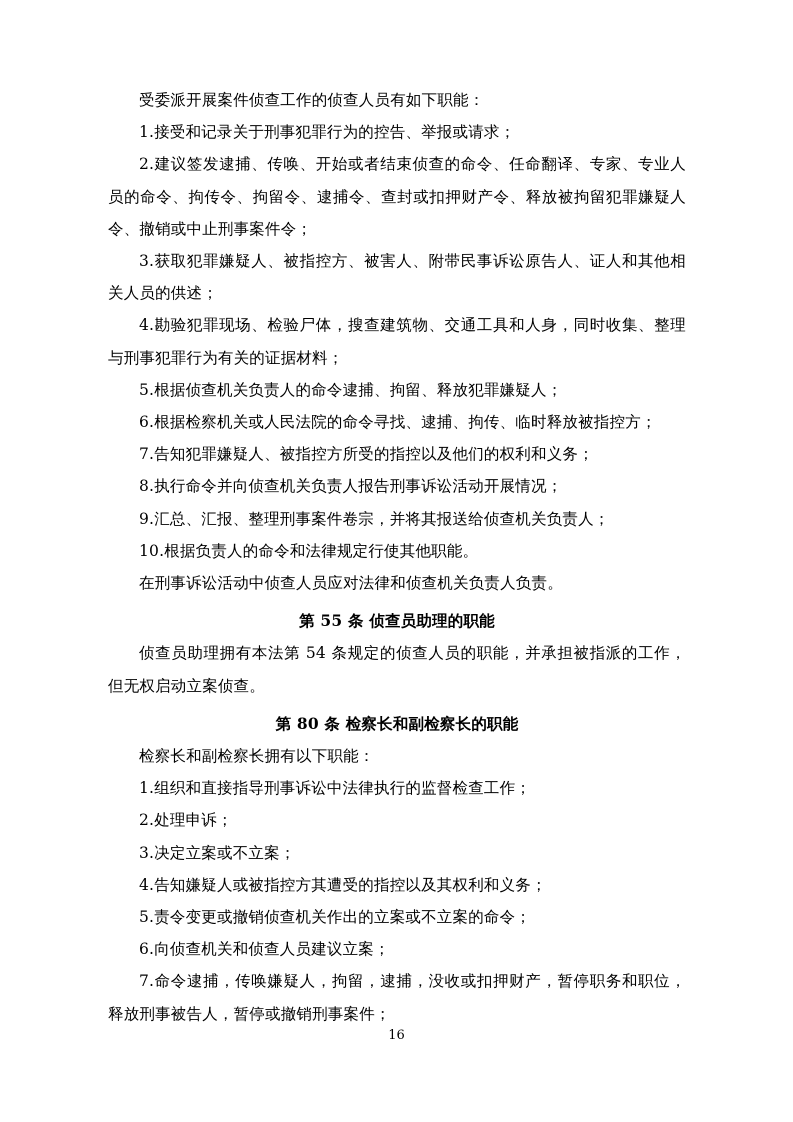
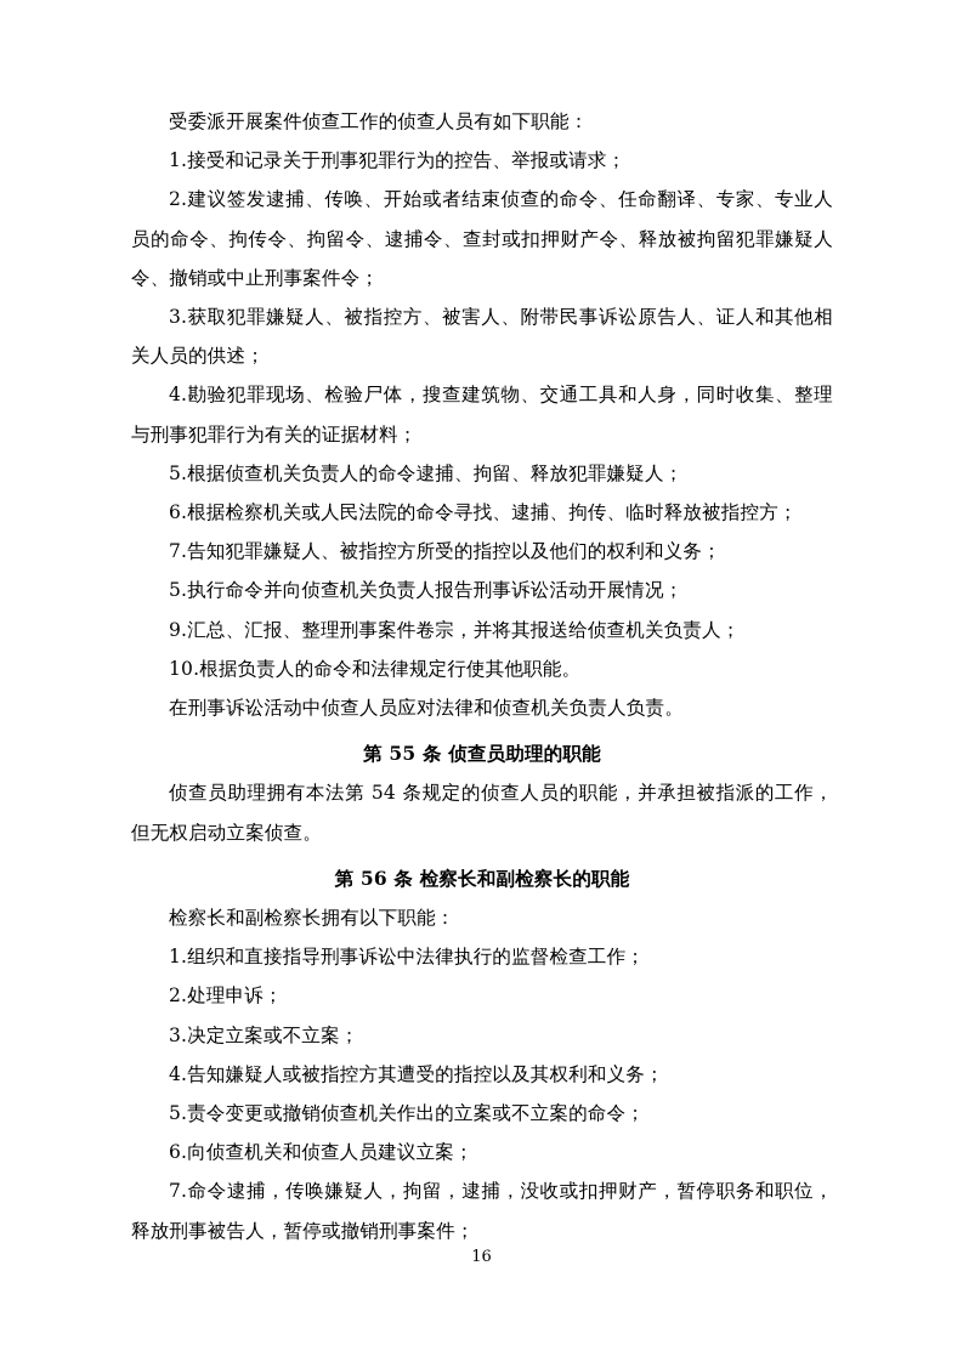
  受委派开展案件侦查工作的侦查人员有如下职能：
  1.接受和记录关于刑事犯罪行为的控告、举报或请求；
  2.建议签发逮捕、传唤、开始或者结束侦查的命令、任命翻译、专家、专业人员的命令、拘传令、拘留令、逮捕令、查封或扣押财产令、释放被拘留犯罪嫌疑人令、撤销或中止刑事案件令；
  3.获取犯罪嫌疑人、被指控方、被害人、附带民事诉讼原告人、证人和其他相关人员的供述；
  4.勘验犯罪现场、检验尸体，搜查建筑物、交通工具和人身，同时收集、整理与刑事犯罪行为有关的证据材料；
  5.根据侦查机关负责人的命令逮捕、拘留、释放犯罪嫌疑人；
  6.根据检察机关或人民法院的命令寻找、逮捕、拘传、临时释放被指控方；
  7.告知犯罪嫌疑人、被指控方所受的指控以及他们的权利和义务；
- 8.执行命令并向侦查机关负责人报告刑事诉讼活动开展情况；
+ 5.执行命令并向侦查机关负责人报告刑事诉讼活动开展情况；
  9.汇总、汇报、整理刑事案件卷宗，并将其报送给侦查机关负责人；
  10.根据负责人的命令和法律规定行使其他职能。
  在刑事诉讼活动中侦查人员应对法律和侦查机关负责人负责。
  第 55 条 侦查员助理的职能
  侦查员助理拥有本法第 54 条规定的侦查人员的职能，并承担被指派的工作，但无权启动立案侦查。
- 第 80 条 检察长和副检察长的职能
+ 第 56 条 检察长和副检察长的职能
  检察长和副检察长拥有以下职能：
  1.组织和直接指导刑事诉讼中法律执行的监督检查工作；
  2.处理申诉；
  3.决定立案或不立案；
  4.告知嫌疑人或被指控方其遭受的指控以及其权利和义务；
  5.责令变更或撤销侦查机关作出的立案或不立案的命令；
  6.向侦查机关和侦查人员建议立案；
  7.命令逮捕，传唤嫌疑人，拘留，逮捕，没收或扣押财产，暂停职务和职位，释放刑事被告人，暂停或撤销刑事案件；
  16
